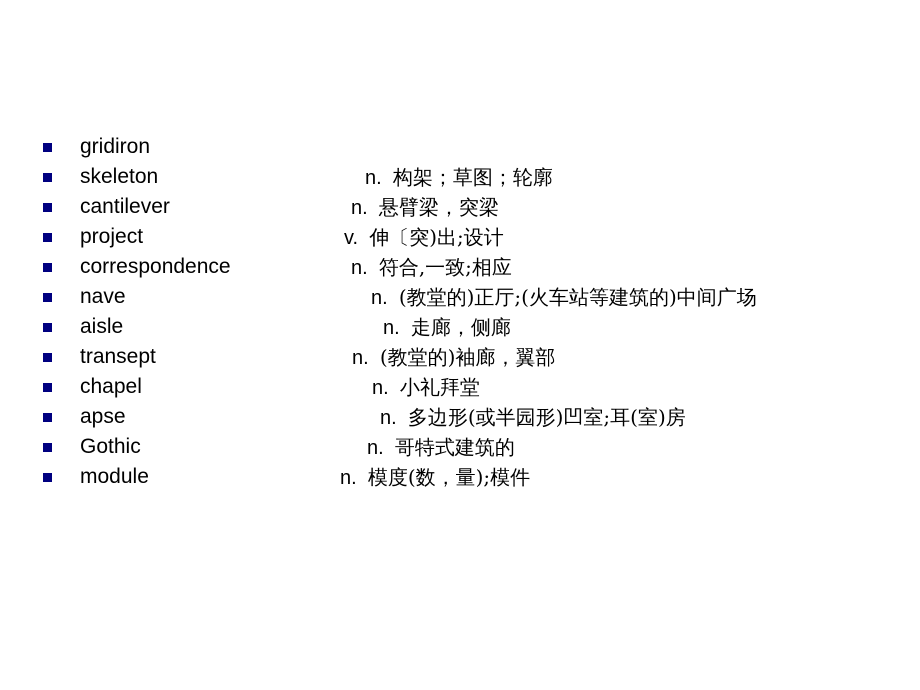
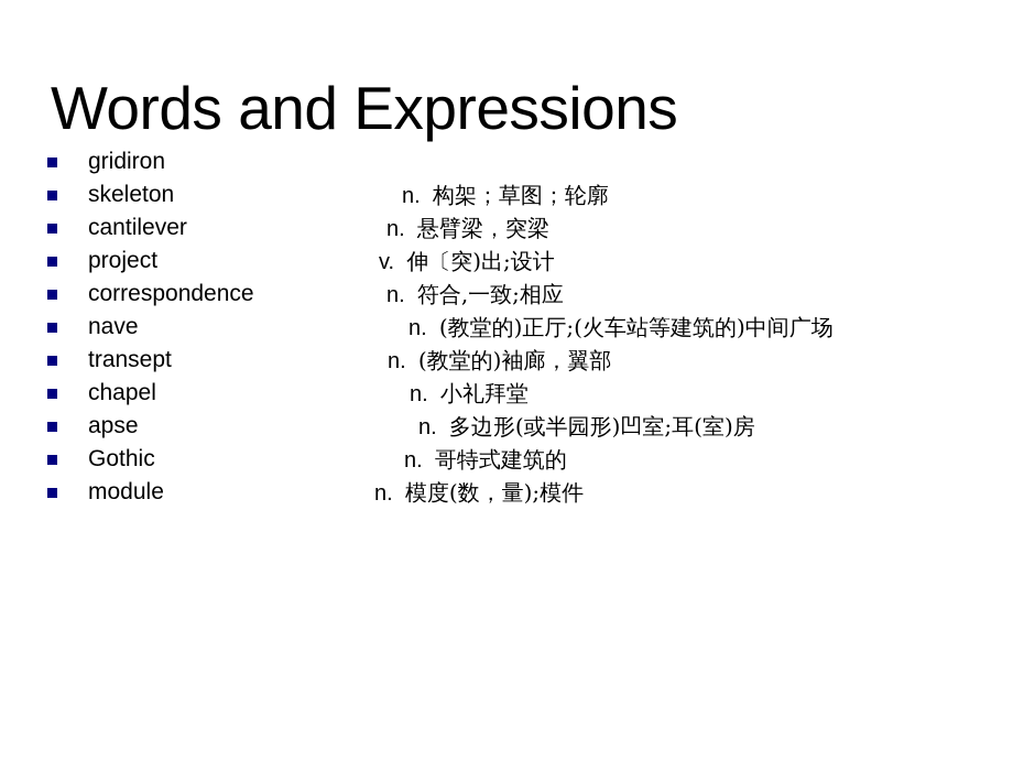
+ Words and Expressions
  gridiron
  skeleton
  n. 构架；草图；轮廓
  cantilever
  n. 悬臂梁，突梁
  project
  v. 伸〔突)出;设计
  correspondence
  n. 符合,一致;相应
  nave
  n. (教堂的)正厅;(火车站等建筑的)中间广场
- aisle
- n. 走廊，侧廊
  transept
  n. (教堂的)袖廊，翼部
  chapel
  n. 小礼拜堂
  apse
  n. 多边形(或半园形)凹室;耳(室)房
  Gothic
  n. 哥特式建筑的
  module
  n. 模度(数，量);模件
